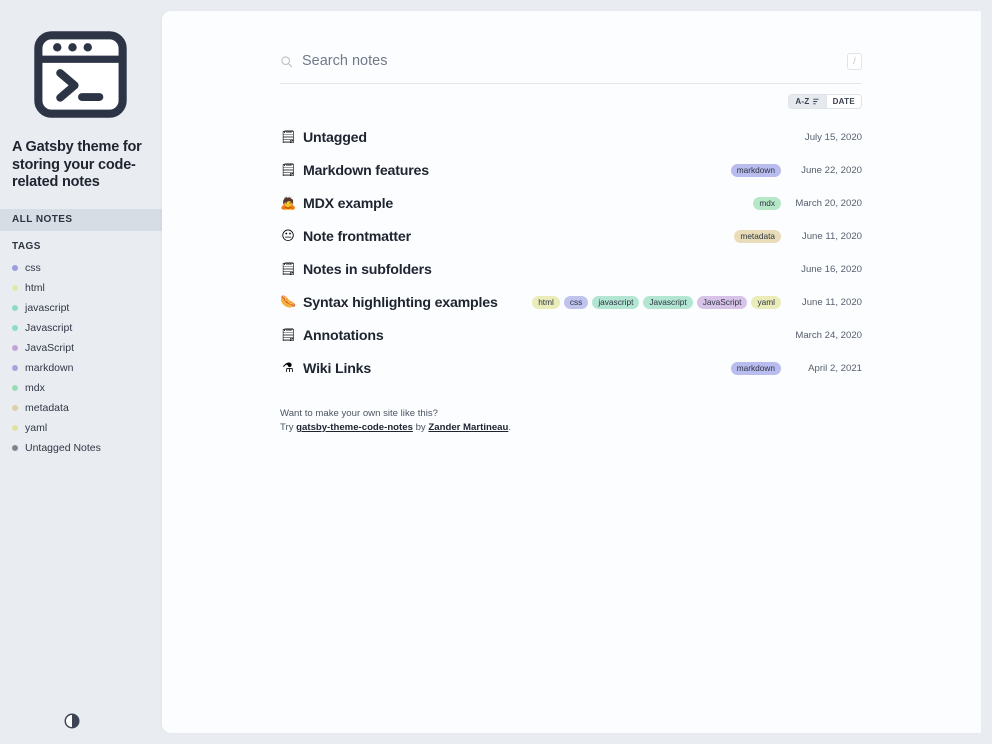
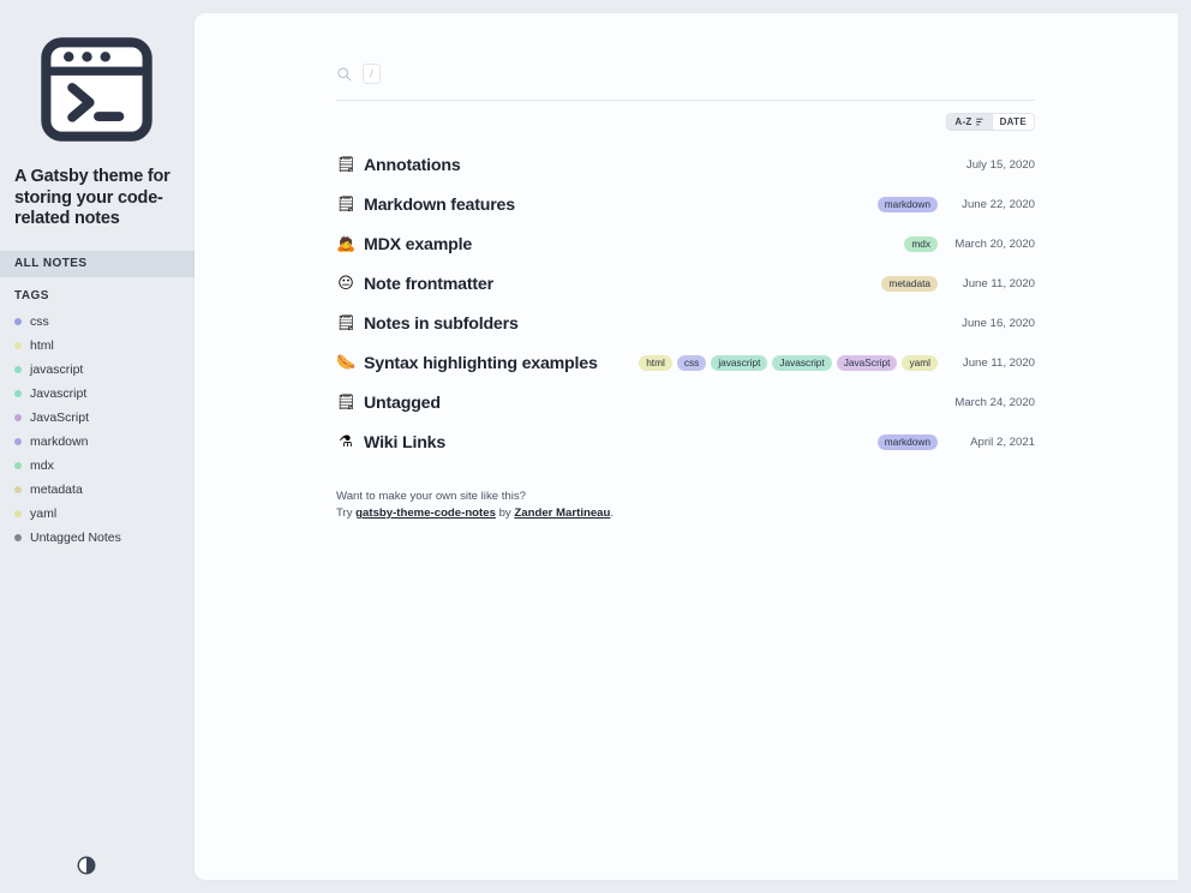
  A Gatsby theme for storing your code-related notes
  ALL NOTES
  TAGS
  css
  html
  javascript
  Javascript
  JavaScript
  markdown
  mdx
  metadata
  yaml
  Untagged Notes
- Search notes
  /
  A-Z
  DATE
  🗒
- Untagged
+ Annotations
  July 15, 2020
  🗒
  Markdown features
  markdown
  June 22, 2020
  🙇
  MDX example
  mdx
  March 20, 2020
  😐
  Note frontmatter
  metadata
  June 11, 2020
  🗒
  Notes in subfolders
  June 16, 2020
  🌭
  Syntax highlighting examples
  html
  css
  javascript
  Javascript
  JavaScript
  yaml
  June 11, 2020
  🗒
- Annotations
+ Untagged
  March 24, 2020
  ⚗
  Wiki Links
  markdown
  April 2, 2021
  Want to make your own site like this?
  Try gatsby-theme-code-notes by Zander Martineau.
